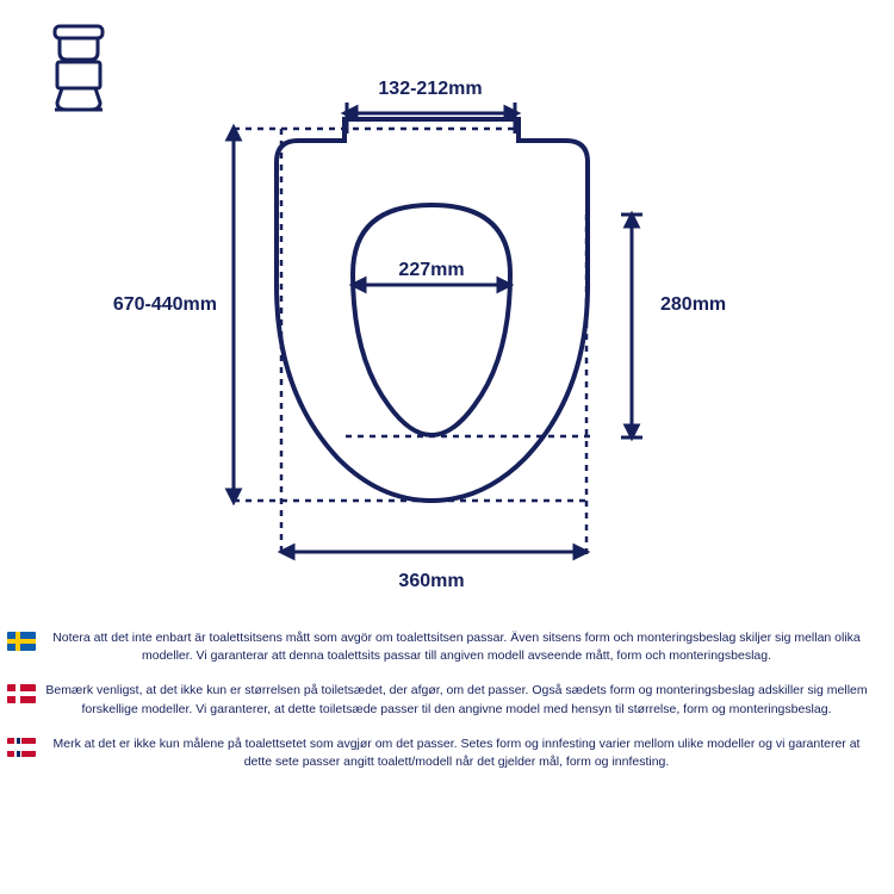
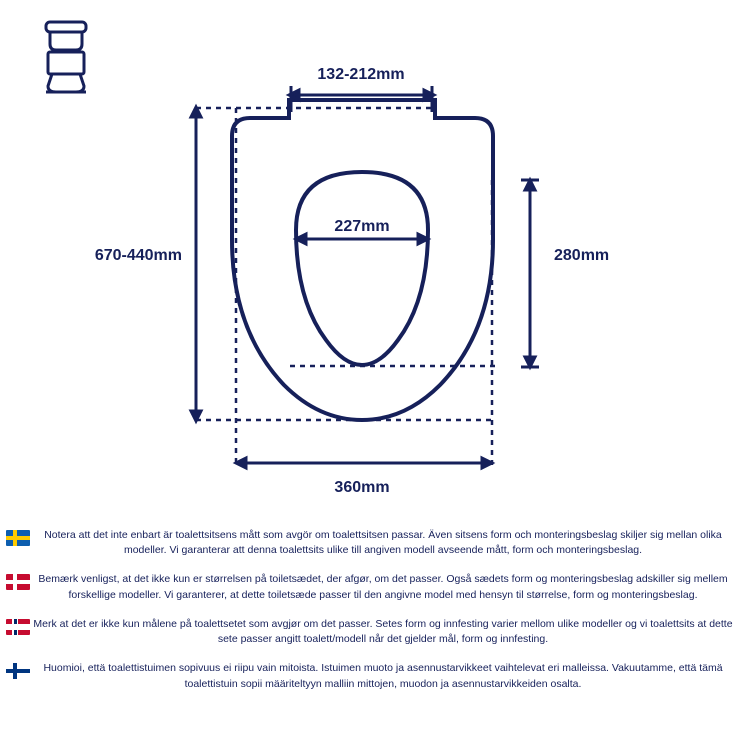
  132-212mm
  670-440mm
  227mm
  280mm
  360mm
- Notera att det inte enbart är toalettsitsens mått som avgör om toalettsitsen passar. Även sitsens form och monteringsbeslag skiljer sig mellan olika modeller. Vi garanterar att denna toalettsits passar till angiven modell avseende mått, form och monteringsbeslag.
+ Notera att det inte enbart är toalettsitsens mått som avgör om toalettsitsen passar. Även sitsens form och monteringsbeslag skiljer sig mellan olika modeller. Vi garanterar att denna toalettsits ulike till angiven modell avseende mått, form och monteringsbeslag.
  Bemærk venligst, at det ikke kun er størrelsen på toiletsædet, der afgør, om det passer. Også sædets form og monteringsbeslag adskiller sig mellem forskellige modeller. Vi garanterer, at dette toiletsæde passer til den angivne model med hensyn til størrelse, form og monteringsbeslag.
- Merk at det er ikke kun målene på toalettsetet som avgjør om det passer. Setes form og innfesting varier mellom ulike modeller og vi garanterer at dette sete passer angitt toalett/modell når det gjelder mål, form og innfesting.
+ Merk at det er ikke kun målene på toalettsetet som avgjør om det passer. Setes form og innfesting varier mellom ulike modeller og vi toalettsits at dette sete passer angitt toalett/modell når det gjelder mål, form og innfesting.
+ Huomioi, että toalettistuimen sopivuus ei riipu vain mitoista. Istuimen muoto ja asennustarvikkeet vaihtelevat eri malleissa. Vakuutamme, että tämä toalettistuin sopii määriteltyyn malliin mittojen, muodon ja asennustarvikkeiden osalta.
